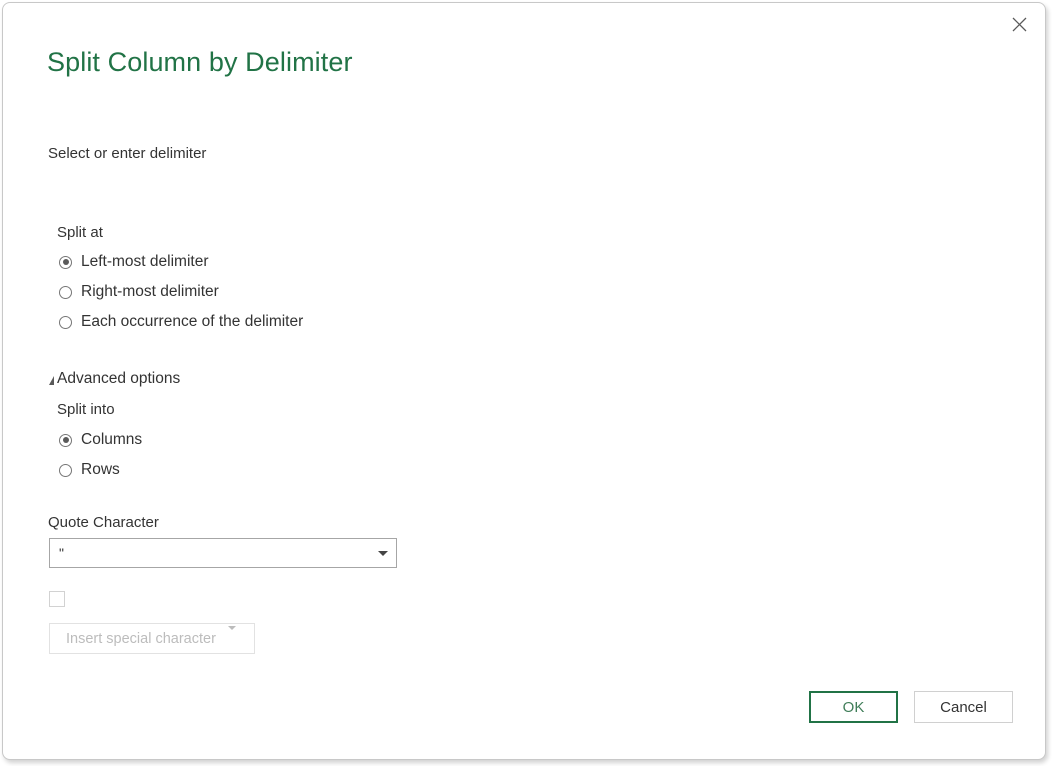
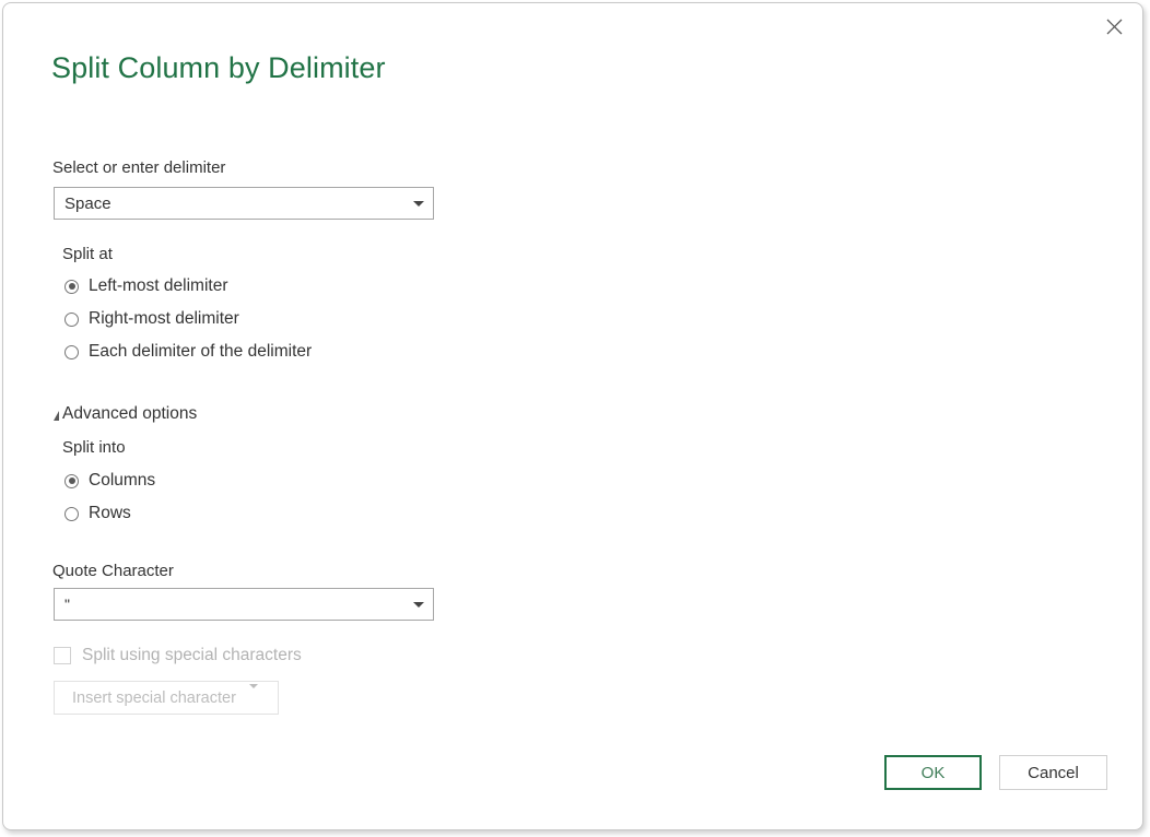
  Split Column by Delimiter
  Select or enter delimiter
+ Space
  Split at
  Left-most delimiter
  Right-most delimiter
- Each occurrence of the delimiter
+ Each delimiter of the delimiter
  Advanced options
  Split into
  Columns
  Rows
  Quote Character
  "
+ Split using special characters
  Insert special character
  OK
  Cancel
